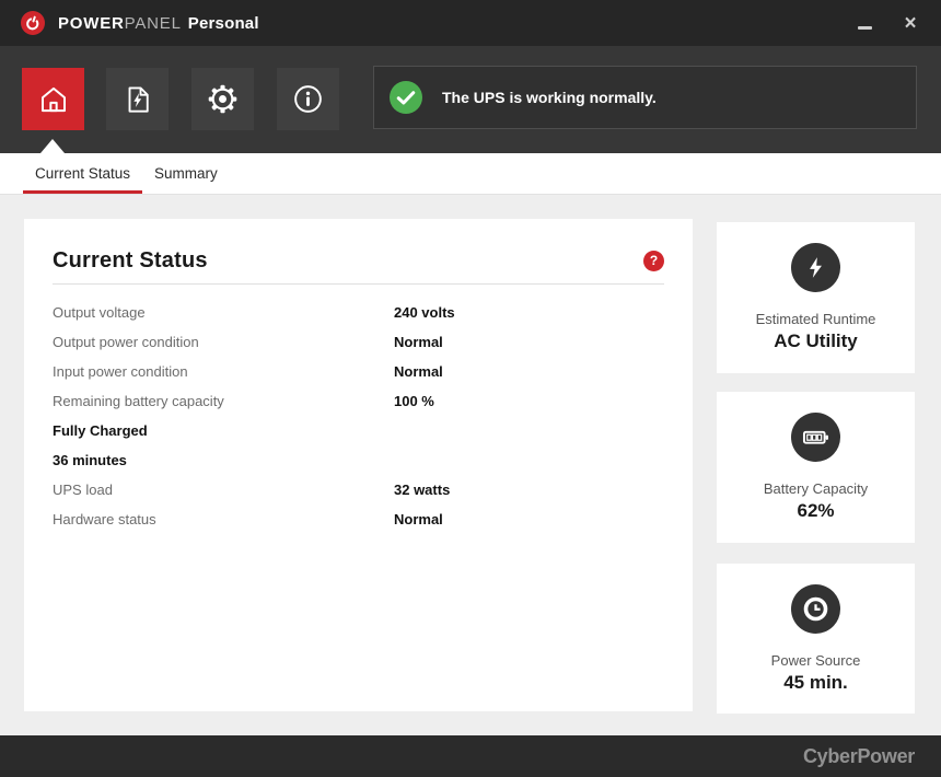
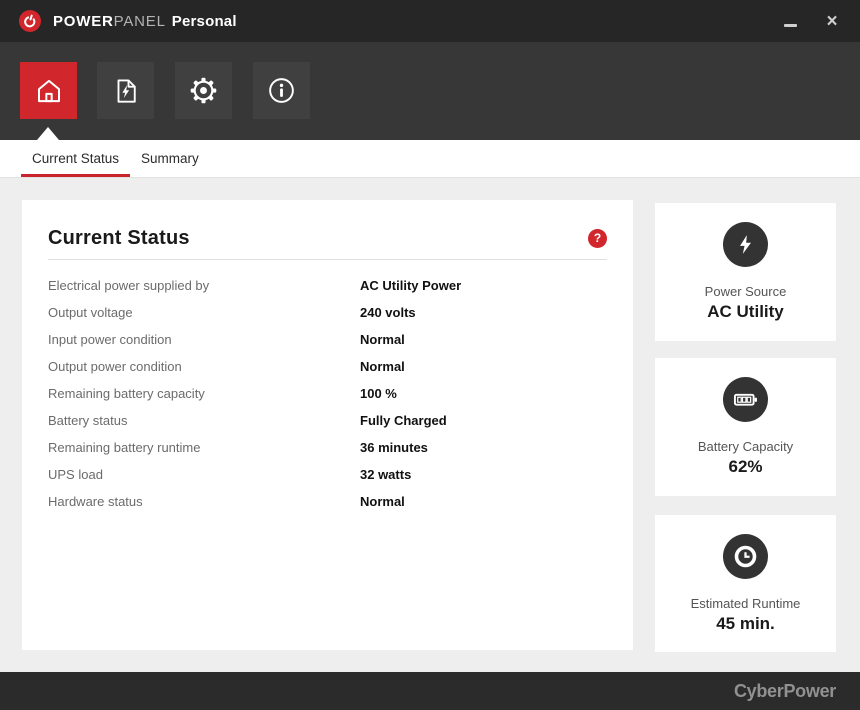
  POWERPANEL Personal
  ×
- The UPS is working normally.
  Current Status
  Summary
  Current Status
  ?
+ Electrical power supplied by
+ AC Utility Power
  Output voltage
  240 volts
- Output power condition
+ Input power condition
  Normal
- Input power condition
+ Output power condition
  Normal
  Remaining battery capacity
  100 %
+ Battery status
  Fully Charged
+ Remaining battery runtime
  36 minutes
  UPS load
  32 watts
  Hardware status
  Normal
- Estimated Runtime
+ Power Source
  AC Utility
  Battery Capacity
  62%
- Power Source
+ Estimated Runtime
  45 min.
  CyberPower
